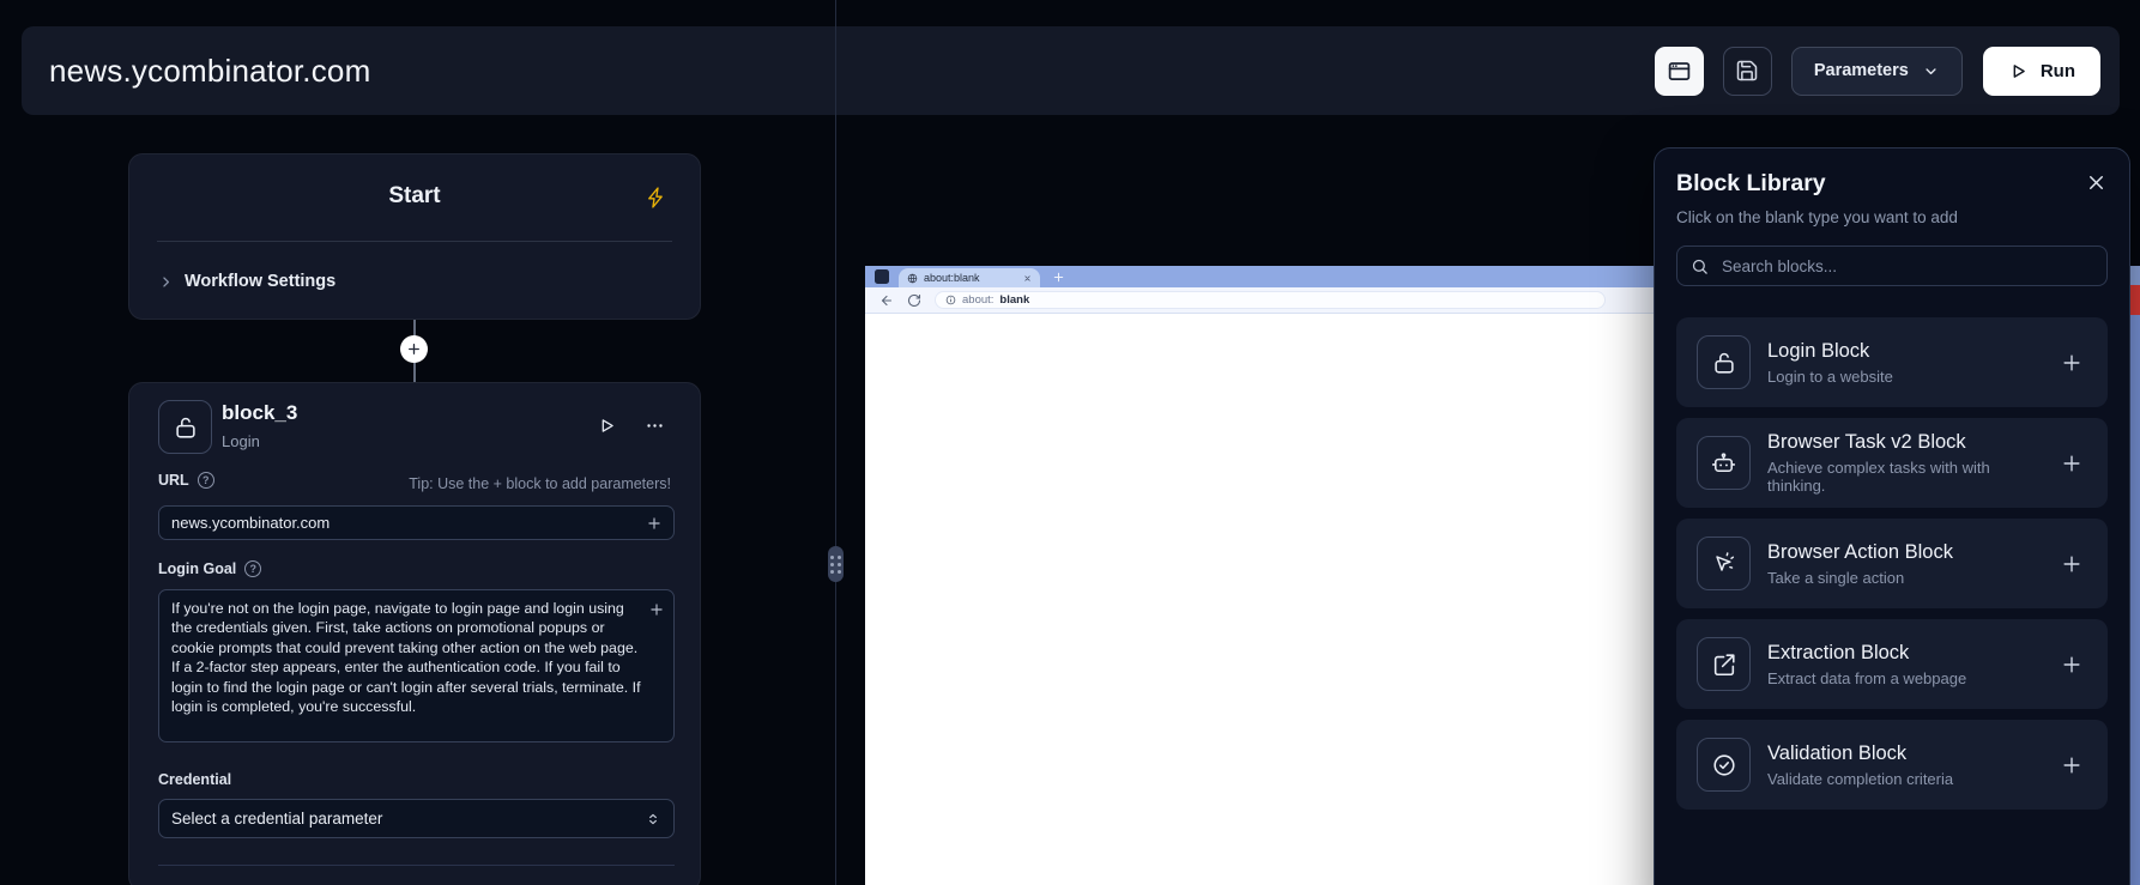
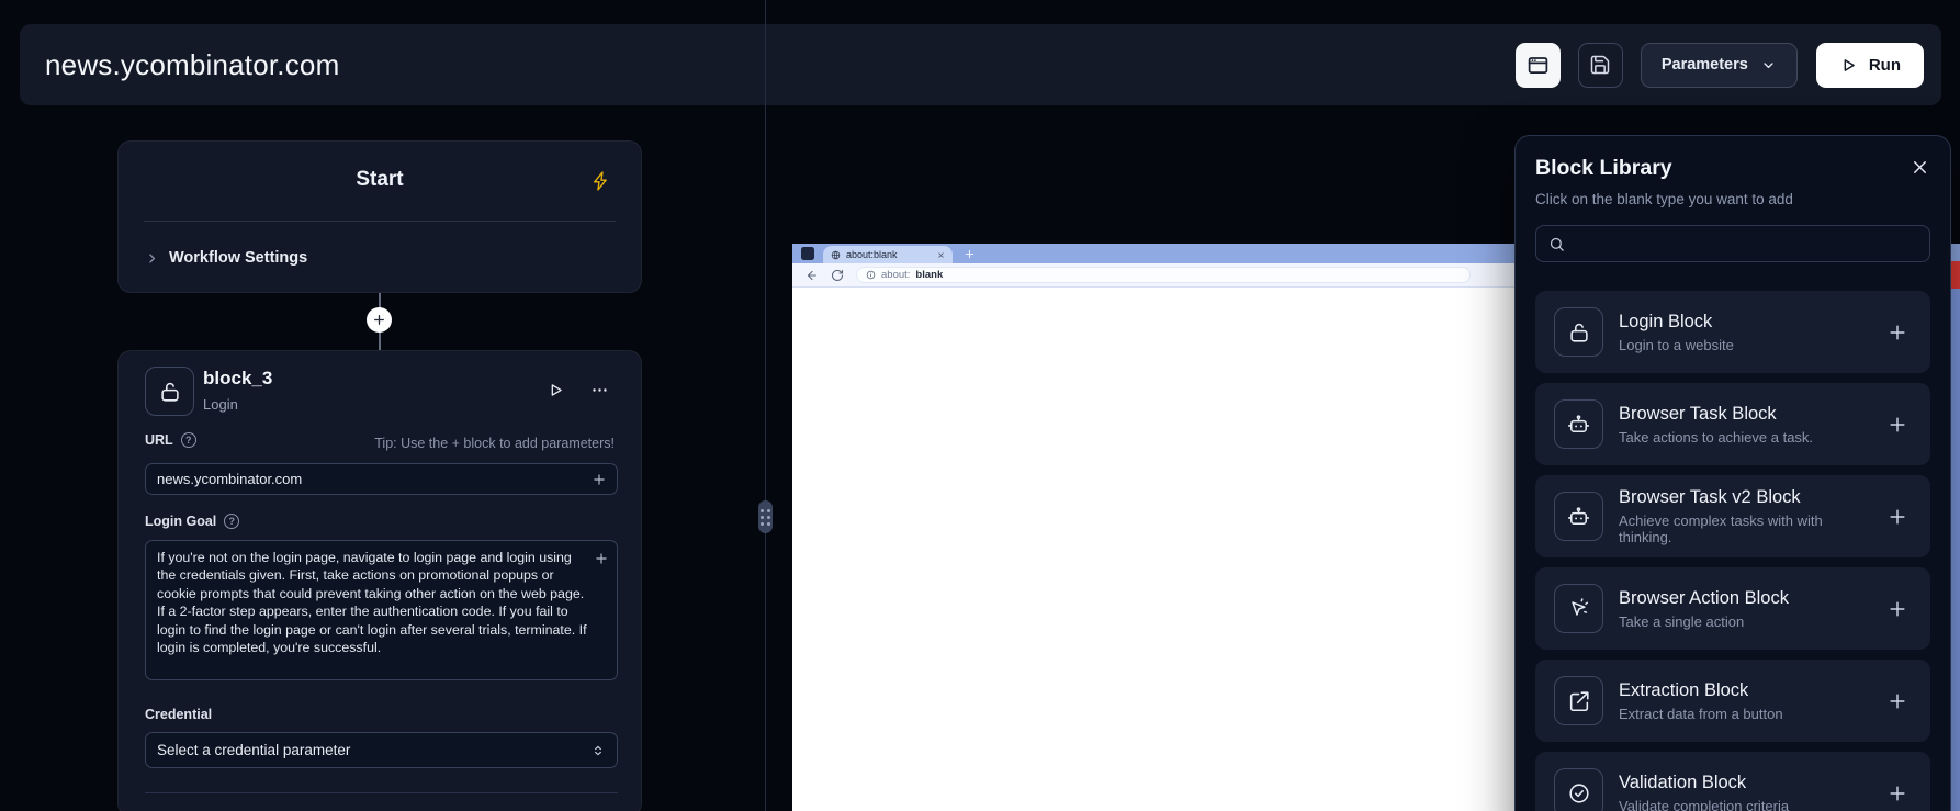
  news.ycombinator.com
  Parameters
  Run
  Start
  Workflow Settings
  block_3
  Login
  URL
  ?
  Tip: Use the + block to add parameters!
  news.ycombinator.com
  Login Goal
  ?
  Credential
  Select a credential parameter
  about:blank
  about:
  blank
  Block Library
  Click on the blank type you want to add
- Search blocks...
  Login Block
  Login to a website
+ Browser Task Block
+ Take actions to achieve a task.
  Browser Task v2 Block
  Achieve complex tasks with with thinking.
  Browser Action Block
  Take a single action
  Extraction Block
- Extract data from a webpage
+ Extract data from a button
  Validation Block
  Validate completion criteria
